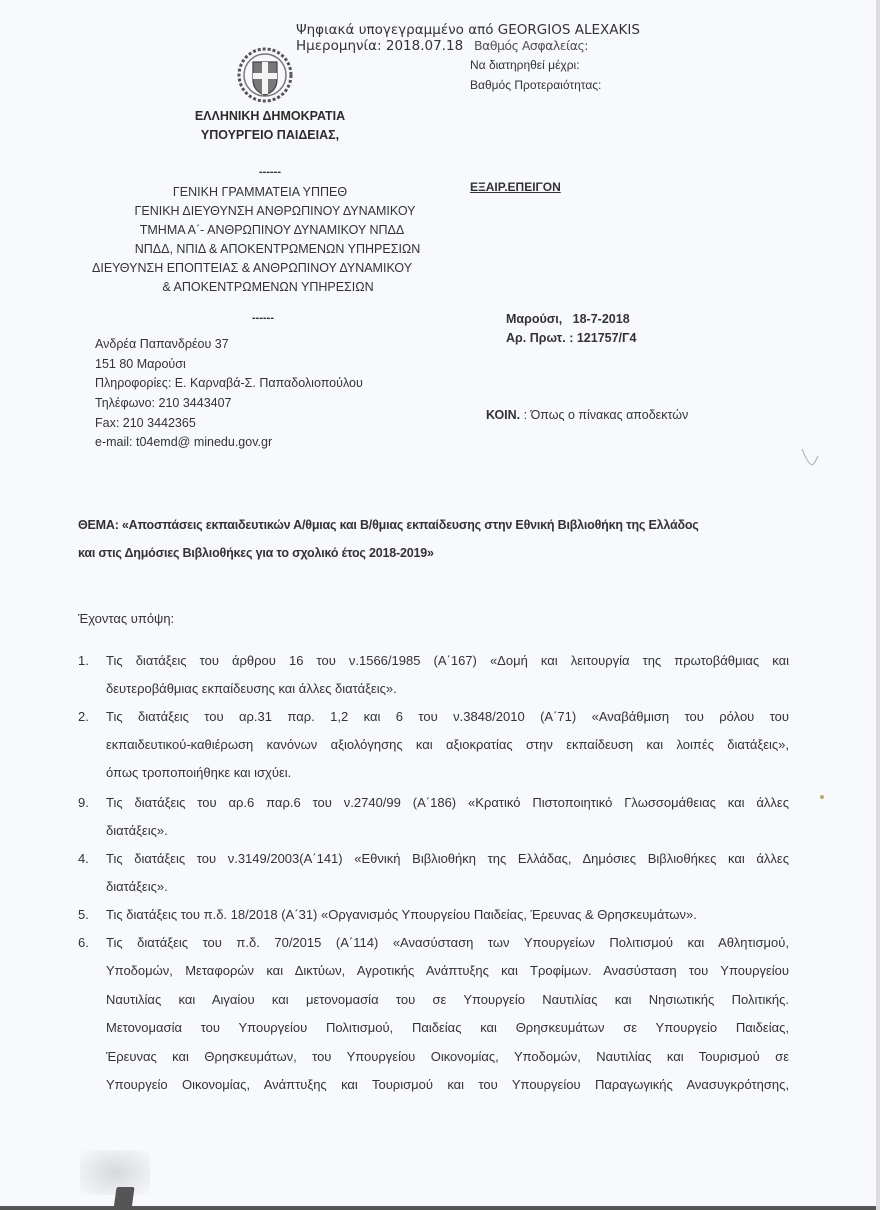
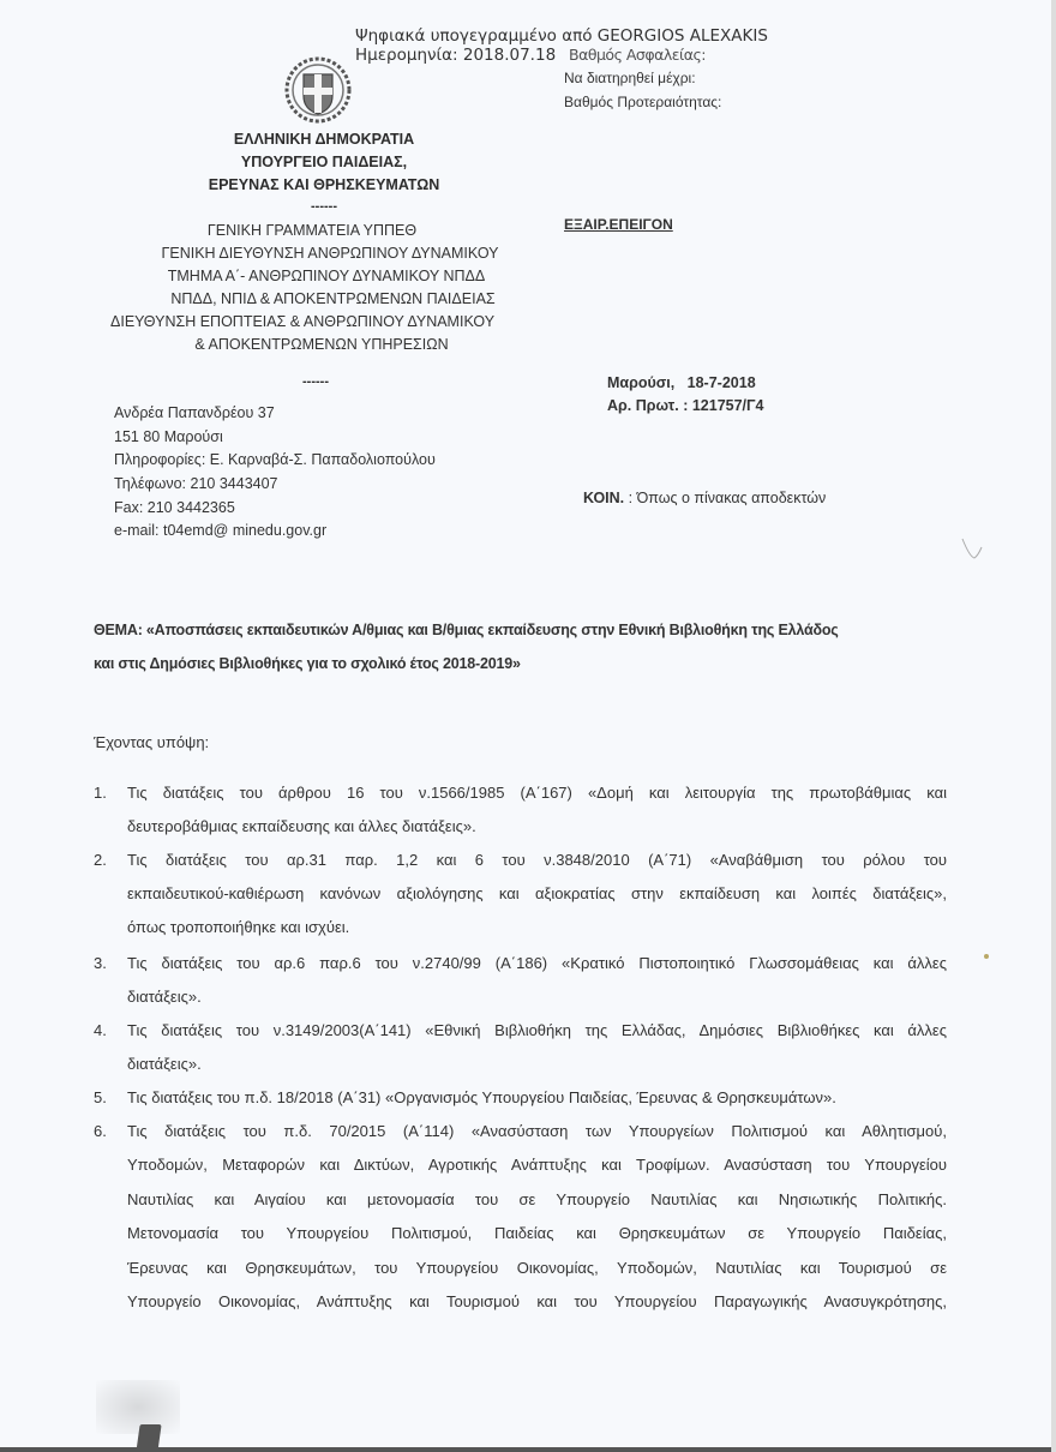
  Ψηφιακά υπογεγραμμένο από GEORGIOS ALEXAKIS
  Ημερομηνία: 2018.07.18
  Βαθμός Ασφαλείας:
  Να διατηρηθεί μέχρι:
  Βαθμός Προτεραιότητας:
  ΕΛΛΗΝΙΚΗ ΔΗΜΟΚΡΑΤΙΑ
  ΥΠΟΥΡΓΕΙΟ ΠΑΙΔΕΙΑΣ,
+ ΕΡΕΥΝΑΣ ΚΑΙ ΘΡΗΣΚΕΥΜΑΤΩΝ
  ------
  ΓΕΝΙΚΗ ΓΡΑΜΜΑΤΕΙΑ ΥΠΠΕΘ
  ΓΕΝΙΚΗ ΔΙΕΥΘΥΝΣΗ ΑΝΘΡΩΠΙΝΟΥ ΔΥΝΑΜΙΚΟΥ
  ΤΜΗΜΑ Α΄- ΑΝΘΡΩΠΙΝΟΥ ΔΥΝΑΜΙΚΟΥ ΝΠΔΔ
- ΝΠΔΔ, ΝΠΙΔ & ΑΠΟΚΕΝΤΡΩΜΕΝΩΝ ΥΠΗΡΕΣΙΩΝ
+ ΝΠΔΔ, ΝΠΙΔ & ΑΠΟΚΕΝΤΡΩΜΕΝΩΝ ΠΑΙΔΕΙΑΣ
  ΔΙΕΥΘΥΝΣΗ ΕΠΟΠΤΕΙΑΣ & ΑΝΘΡΩΠΙΝΟΥ ΔΥΝΑΜΙΚΟΥ
  & ΑΠΟΚΕΝΤΡΩΜΕΝΩΝ ΥΠΗΡΕΣΙΩΝ
  ------
  ΕΞΑΙΡ.ΕΠΕΙΓΟΝ
  Μαρούσι, 18-7-2018
  Αρ. Πρωτ. : 121757/Γ4
  Ανδρέα Παπανδρέου 37
  151 80 Μαρούσι
  Πληροφορίες: Ε. Καρναβά-Σ. Παπαδολιοπούλου
  Τηλέφωνο: 210 3443407
  Fax: 210 3442365
  e-mail: t04emd@ minedu.gov.gr
  ΚΟΙΝ. : Όπως ο πίνακας αποδεκτών
  ΘΕΜΑ: «Αποσπάσεις εκπαιδευτικών Α/θμιας και Β/θμιας εκπαίδευσης στην Εθνική Βιβλιοθήκη της Ελλάδος
  και στις Δημόσιες Βιβλιοθήκες για το σχολικό έτος 2018-2019»
  Έχοντας υπόψη:
  1.
  Τις διατάξεις του άρθρου 16 του ν.1566/1985 (Α΄167) «Δομή και λειτουργία της πρωτοβάθμιας και
  δευτεροβάθμιας εκπαίδευσης και άλλες διατάξεις».
  2.
  Τις διατάξεις του αρ.31 παρ. 1,2 και 6 του ν.3848/2010 (Α΄71) «Αναβάθμιση του ρόλου του
  εκπαιδευτικού-καθιέρωση κανόνων αξιολόγησης και αξιοκρατίας στην εκπαίδευση και λοιπές διατάξεις»,
  όπως τροποποιήθηκε και ισχύει.
- 9.
+ 3.
  Τις διατάξεις του αρ.6 παρ.6 του ν.2740/99 (Α΄186) «Κρατικό Πιστοποιητικό Γλωσσομάθειας και άλλες
  διατάξεις».
  4.
  Τις διατάξεις του ν.3149/2003(Α΄141) «Εθνική Βιβλιοθήκη της Ελλάδας, Δημόσιες Βιβλιοθήκες και άλλες
  διατάξεις».
  5.
  Τις διατάξεις του π.δ. 18/2018 (Α΄31) «Οργανισμός Υπουργείου Παιδείας, Έρευνας & Θρησκευμάτων».
  6.
  Τις διατάξεις του π.δ. 70/2015 (Α΄114) «Ανασύσταση των Υπουργείων Πολιτισμού και Αθλητισμού,
  Υποδομών, Μεταφορών και Δικτύων, Αγροτικής Ανάπτυξης και Τροφίμων. Ανασύσταση του Υπουργείου
  Ναυτιλίας και Αιγαίου και μετονομασία του σε Υπουργείο Ναυτιλίας και Νησιωτικής Πολιτικής.
  Μετονομασία του Υπουργείου Πολιτισμού, Παιδείας και Θρησκευμάτων σε Υπουργείο Παιδείας,
  Έρευνας και Θρησκευμάτων, του Υπουργείου Οικονομίας, Υποδομών, Ναυτιλίας και Τουρισμού σε
  Υπουργείο Οικονομίας, Ανάπτυξης και Τουρισμού και του Υπουργείου Παραγωγικής Ανασυγκρότησης,
